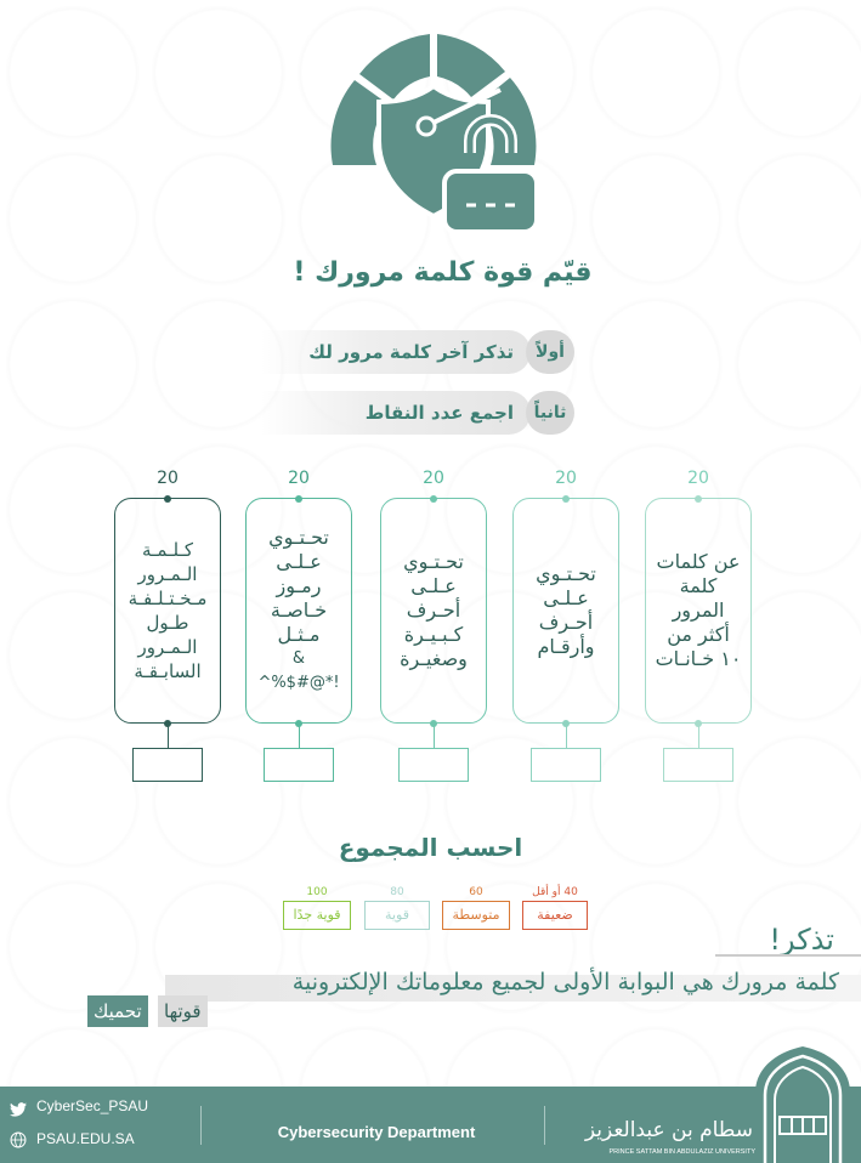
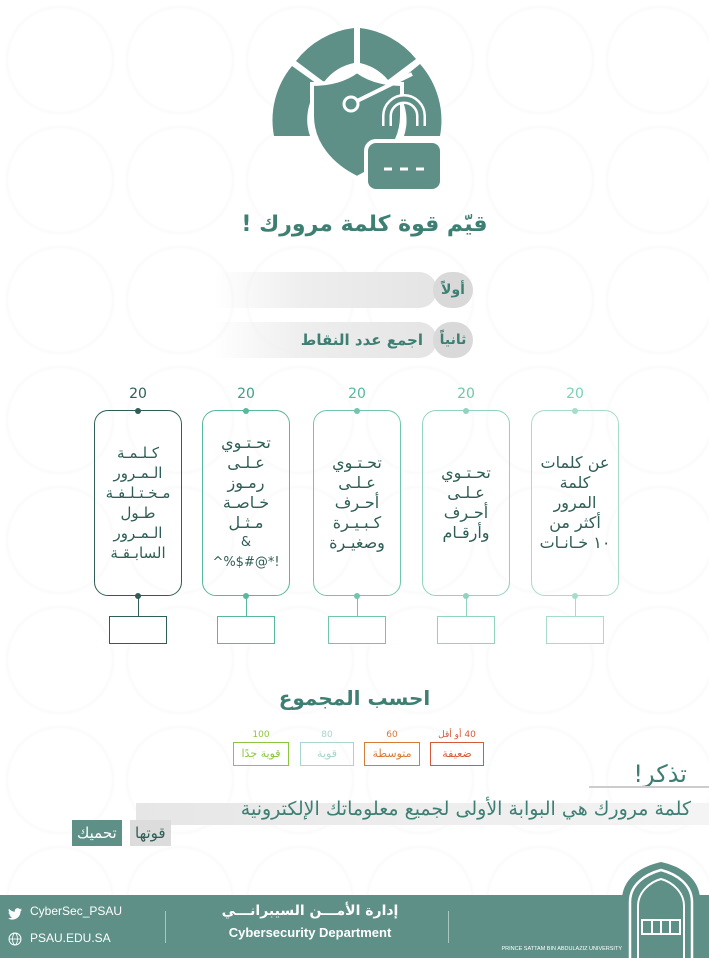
  قيّم قوة كلمة مرورك !
  أولاً
- تذكر آخر كلمة مرور لك
  ثانياً
  اجمع عدد النقاط
  20
  عن كلمات
  كلمة
  المرور
  أكثر من
  ١٠ خـانـات
  20
  تحـتـوي
  عـلـى
  أحـرف
  وأرقـام
  20
  تحـتـوي
  عـلـى
  أحـرف
  كـبـيـرة
  وصغيـرة
  20
  تحـتـوي
  عـلـى
  رمـوز
  خـاصـة
  مـثـل
  & ^%$#@*!
  20
  كـلـمـة
  الـمـرور
  مـخـتـلـفـة
  طـول
  الـمـرور
  السابـقـة
  احسب المجموع
  40 أو أقل
  ضعيفة
  60
  متوسطة
  80
  قوية
  100
  قوية جدًا
  تذكر!
  كلمة مرورك هي البوابة الأولى لجميع معلوماتك الإلكترونية
  تحميك
  قوتها
  CyberSec_PSAU
  PSAU.EDU.SA
+ إدارة الأمـــن السيبرانـــي
  Cybersecurity Department
- سطام بن عبدالعزيز
